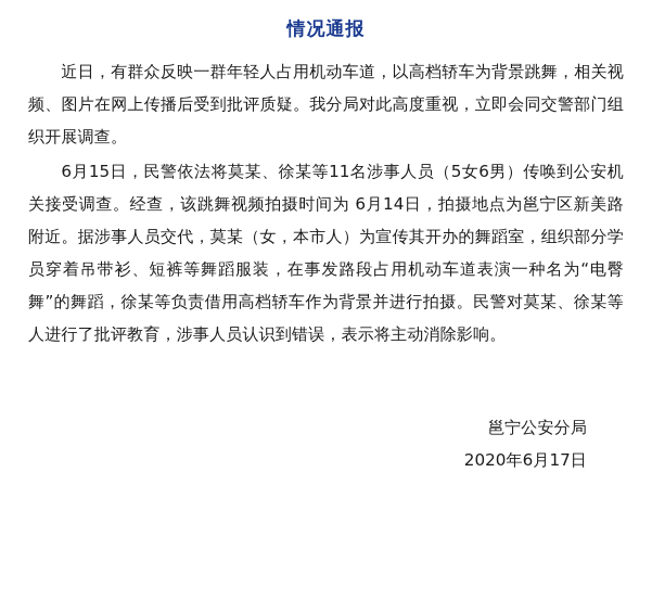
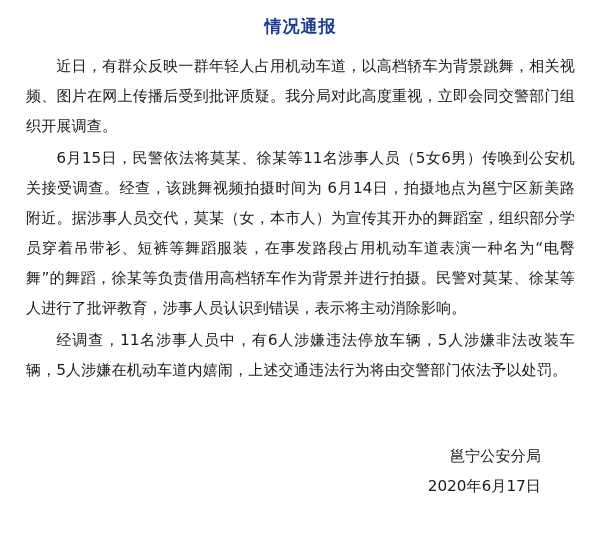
  情况通报
  近日，有群众反映一群年轻人占用机动车道，以高档轿车为背景跳舞，相关视频、图片在网上传播后受到批评质疑。我分局对此高度重视，立即会同交警部门组织开展调查。
  6月15日，民警依法将莫某、徐某等11名涉事人员（5女6男）传唤到公安机关接受调查。经查，该跳舞视频拍摄时间为 6月14日，拍摄地点为邕宁区新美路附近。据涉事人员交代，莫某（女，本市人）为宣传其开办的舞蹈室，组织部分学员穿着吊带衫、短裤等舞蹈服装，在事发路段占用机动车道表演一种名为“电臀舞”的舞蹈，徐某等负责借用高档轿车作为背景并进行拍摄。民警对莫某、徐某等人进行了批评教育，涉事人员认识到错误，表示将主动消除影响。
+ 经调查，11名涉事人员中，有6人涉嫌违法停放车辆，5人涉嫌非法改装车辆，5人涉嫌在机动车道内嬉闹，上述交通违法行为将由交警部门依法予以处罚。
  邕宁公安分局
  2020年6月17日
